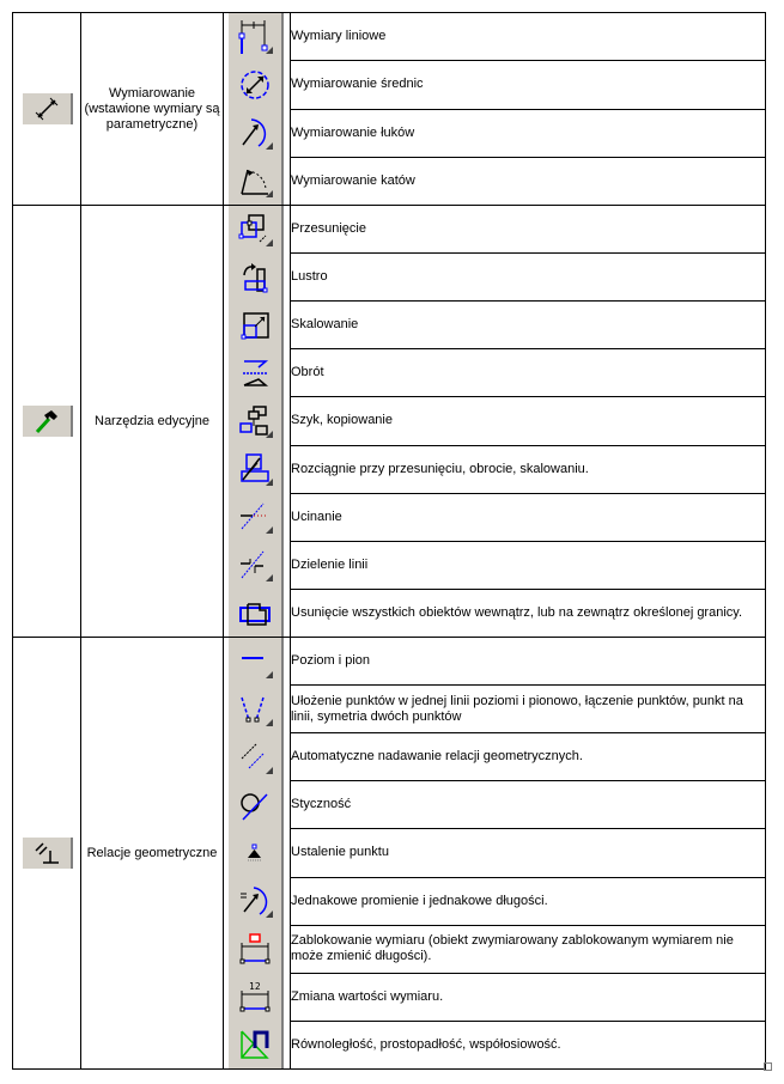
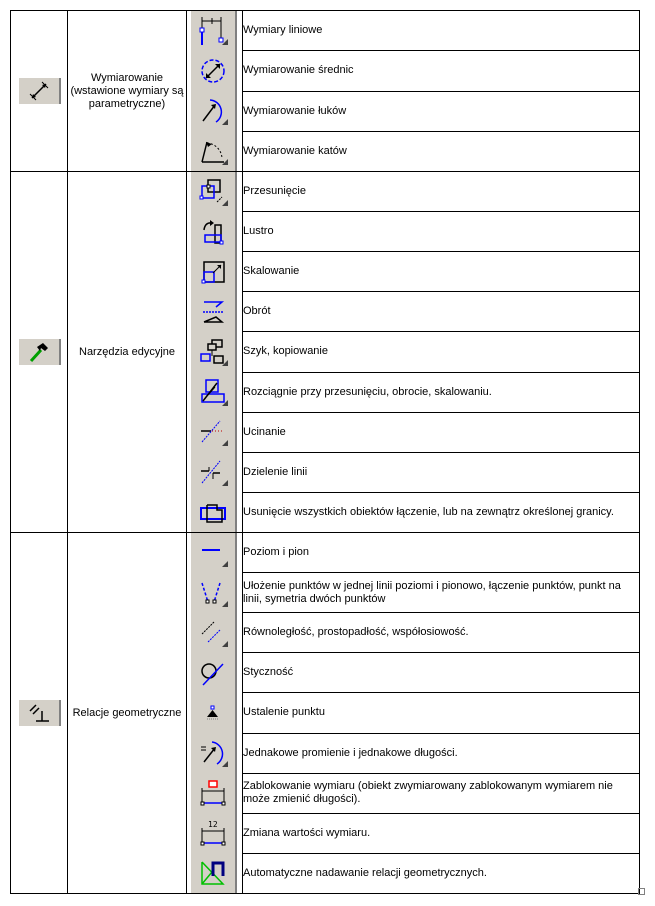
  	Wymiarowanie (wstawione wymiary są parametryczne)		Wymiary liniowe
  Wymiarowanie średnic
  Wymiarowanie łuków
  Wymiarowanie katów
  	Narzędzia edycyjne		Przesunięcie
  Lustro
  Skalowanie
  Obrót
  Szyk, kopiowanie
  Rozciągnie przy przesunięciu, obrocie, skalowaniu.
  Ucinanie
  Dzielenie linii
- Usunięcie wszystkich obiektów wewnątrz, lub na zewnątrz określonej granicy.
+ Usunięcie wszystkich obiektów łączenie, lub na zewnątrz określonej granicy.
  	Relacje geometryczne	12	Poziom i pion
  Ułożenie punktów w jednej linii poziomi i pionowo, łączenie punktów, punkt na linii, symetria dwóch punktów
- Automatyczne nadawanie relacji geometrycznych.
+ Równoległość, prostopadłość, współosiowość.
  Styczność
  Ustalenie punktu
  Jednakowe promienie i jednakowe długości.
  Zablokowanie wymiaru (obiekt zwymiarowany zablokowanym wymiarem nie może zmienić długości).
  Zmiana wartości wymiaru.
- Równoległość, prostopadłość, współosiowość.
+ Automatyczne nadawanie relacji geometrycznych.
